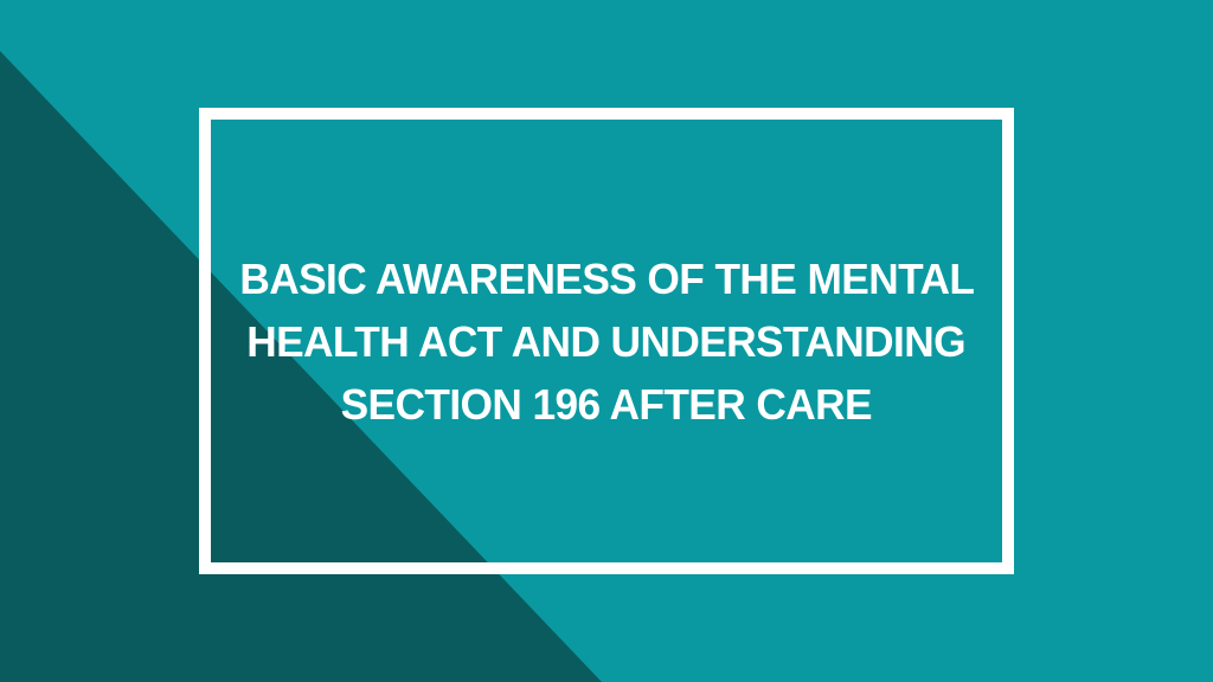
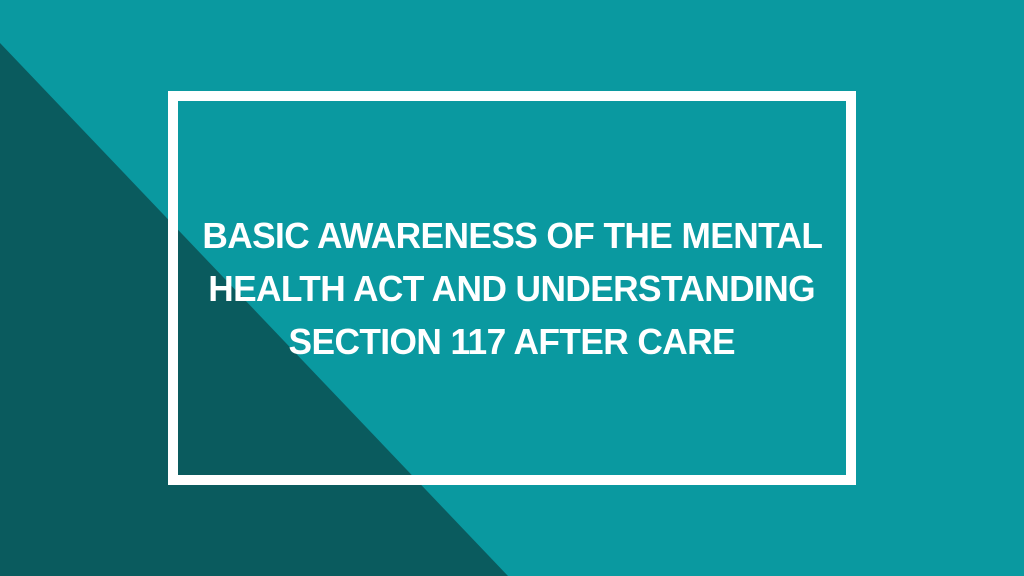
  BASIC AWARENESS OF THE MENTAL
  HEALTH ACT AND UNDERSTANDING
- SECTION 196 AFTER CARE
+ SECTION 117 AFTER CARE
